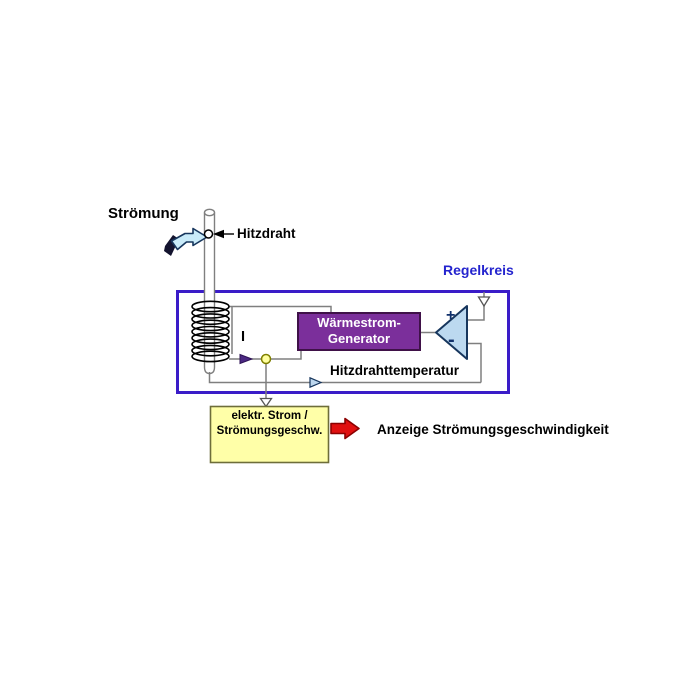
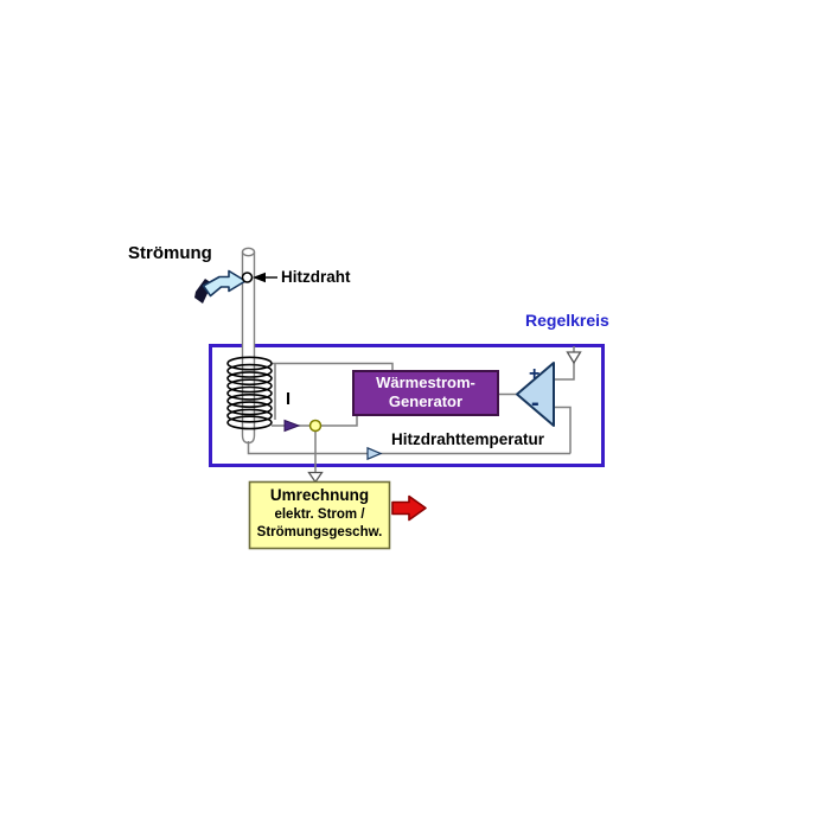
  Strömung
  Hitzdraht
  Regelkreis
  Wärmestrom-
  Generator
  +
  -
  I
  Hitzdrahttemperatur
+ Umrechnung
  elektr. Strom /
  Strömungsgeschw.
- Anzeige Strömungsgeschwindigkeit
